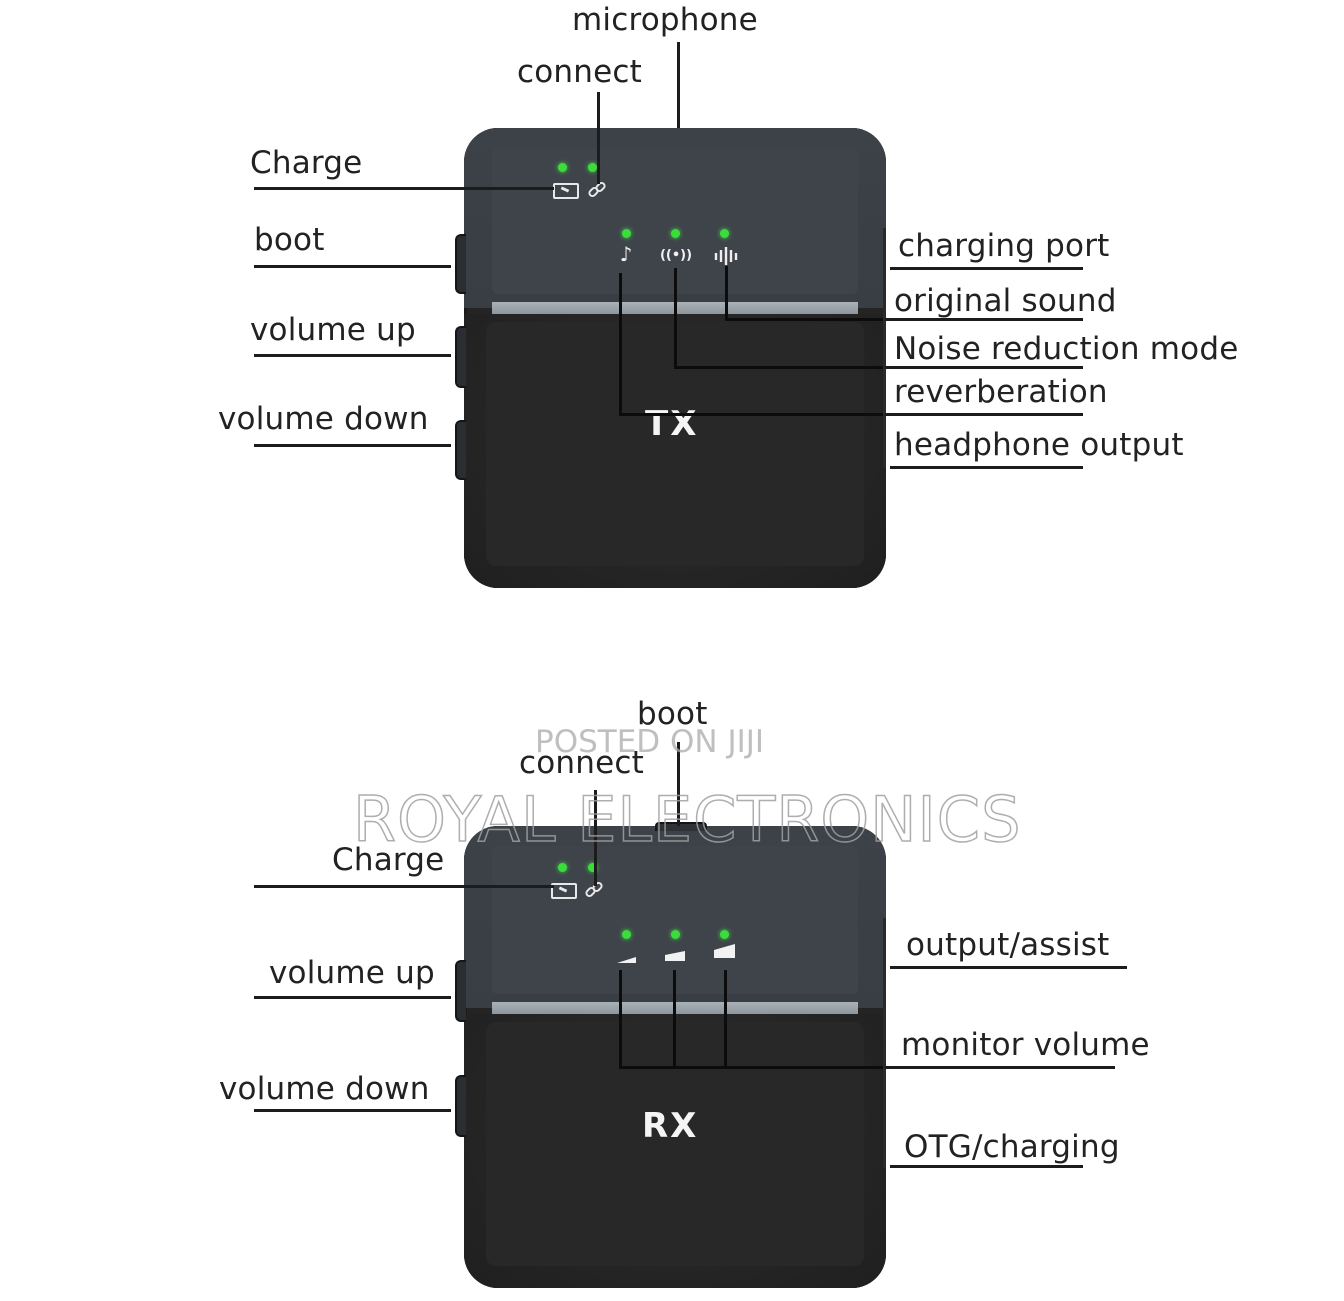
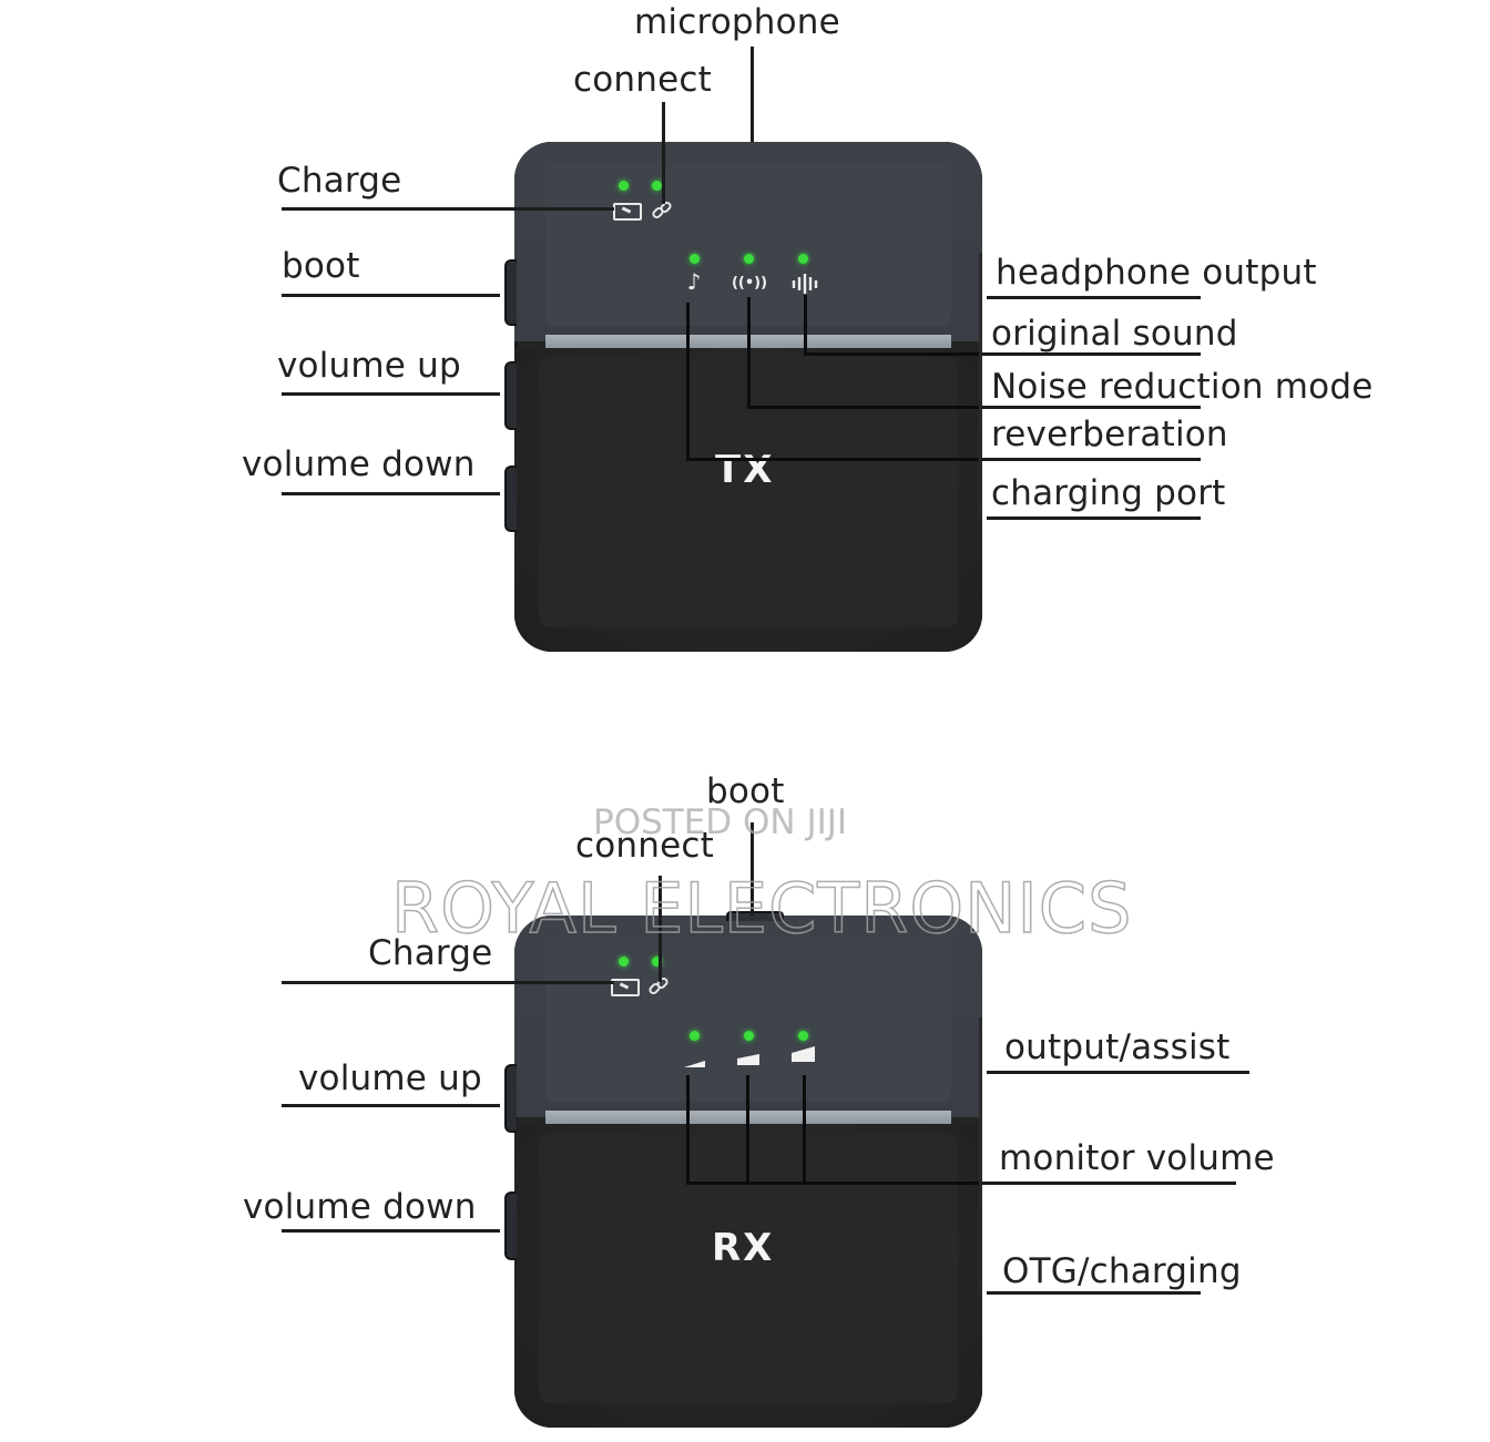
  ♪
  ((•))
  TX
  microphone
  connect
  Charge
  boot
  volume up
  volume down
- charging port
+ headphone output
  original sound
  Noise reduction mode
  reverberation
- headphone output
+ charging port
  RX
  boot
  connect
  Charge
  volume up
  volume down
  output/assist
  monitor volume
  OTG/charging
  POSTED ON JIJI
  ROYAL ELECTRONICS
